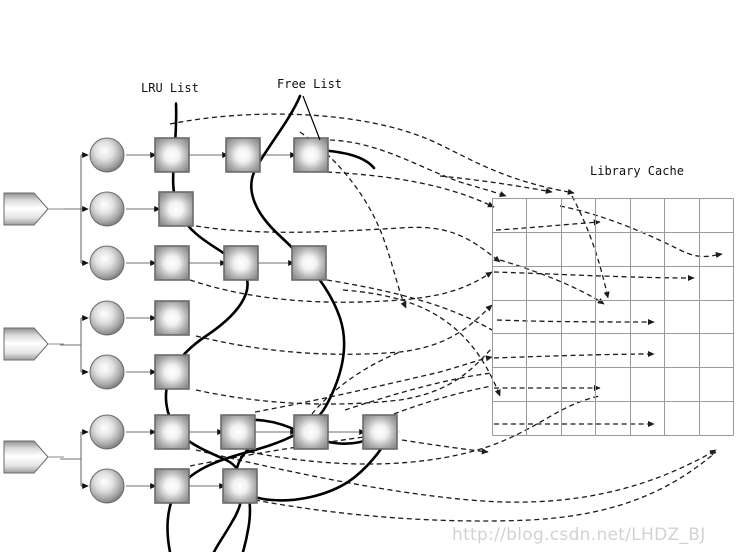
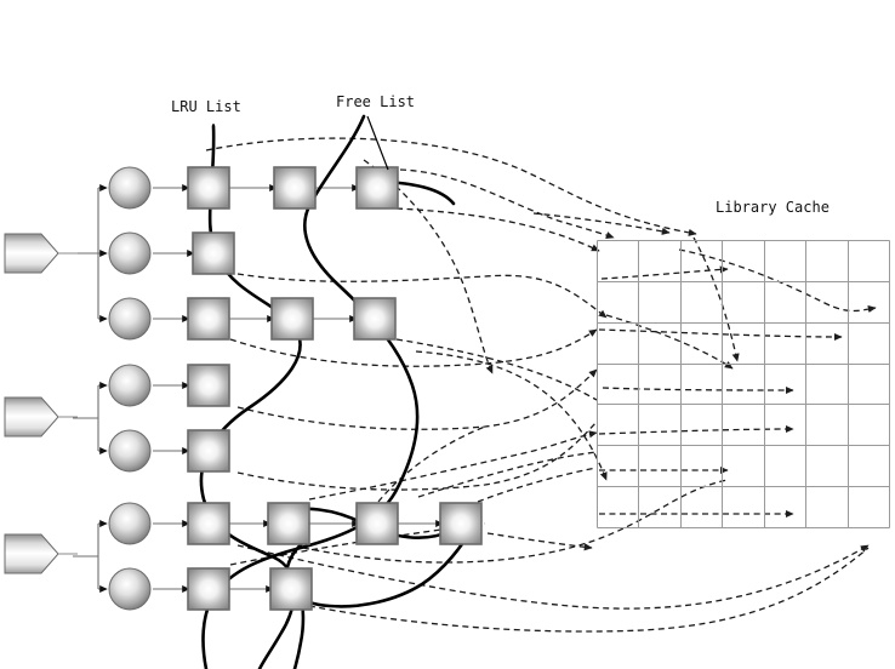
  LRU List
  Free List
  Library Cache
- http://blog.csdn.net/LHDZ_BJ
